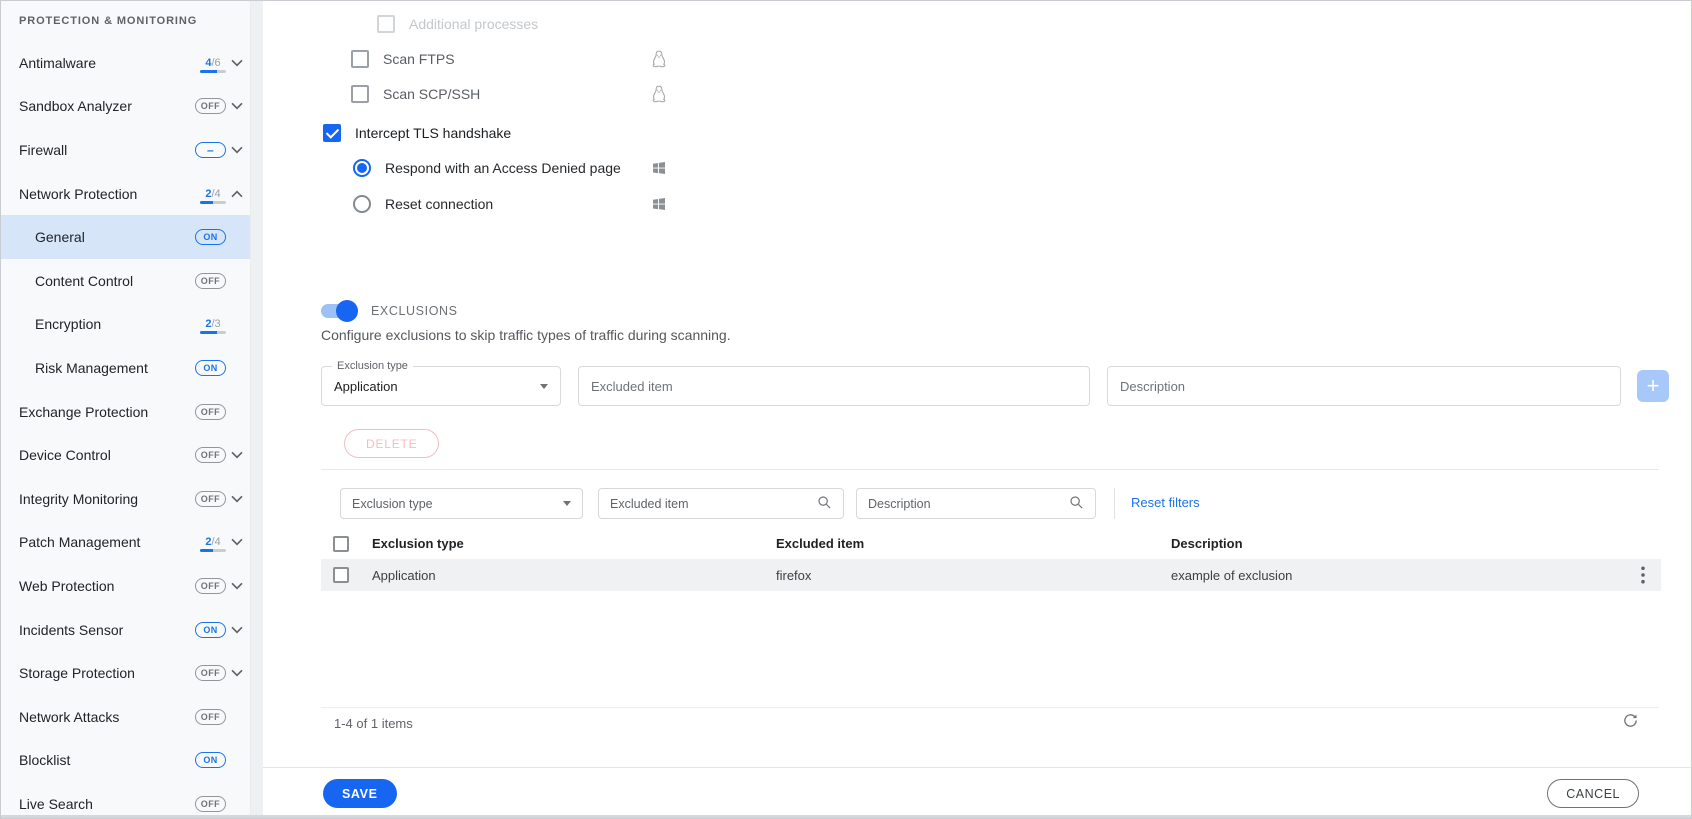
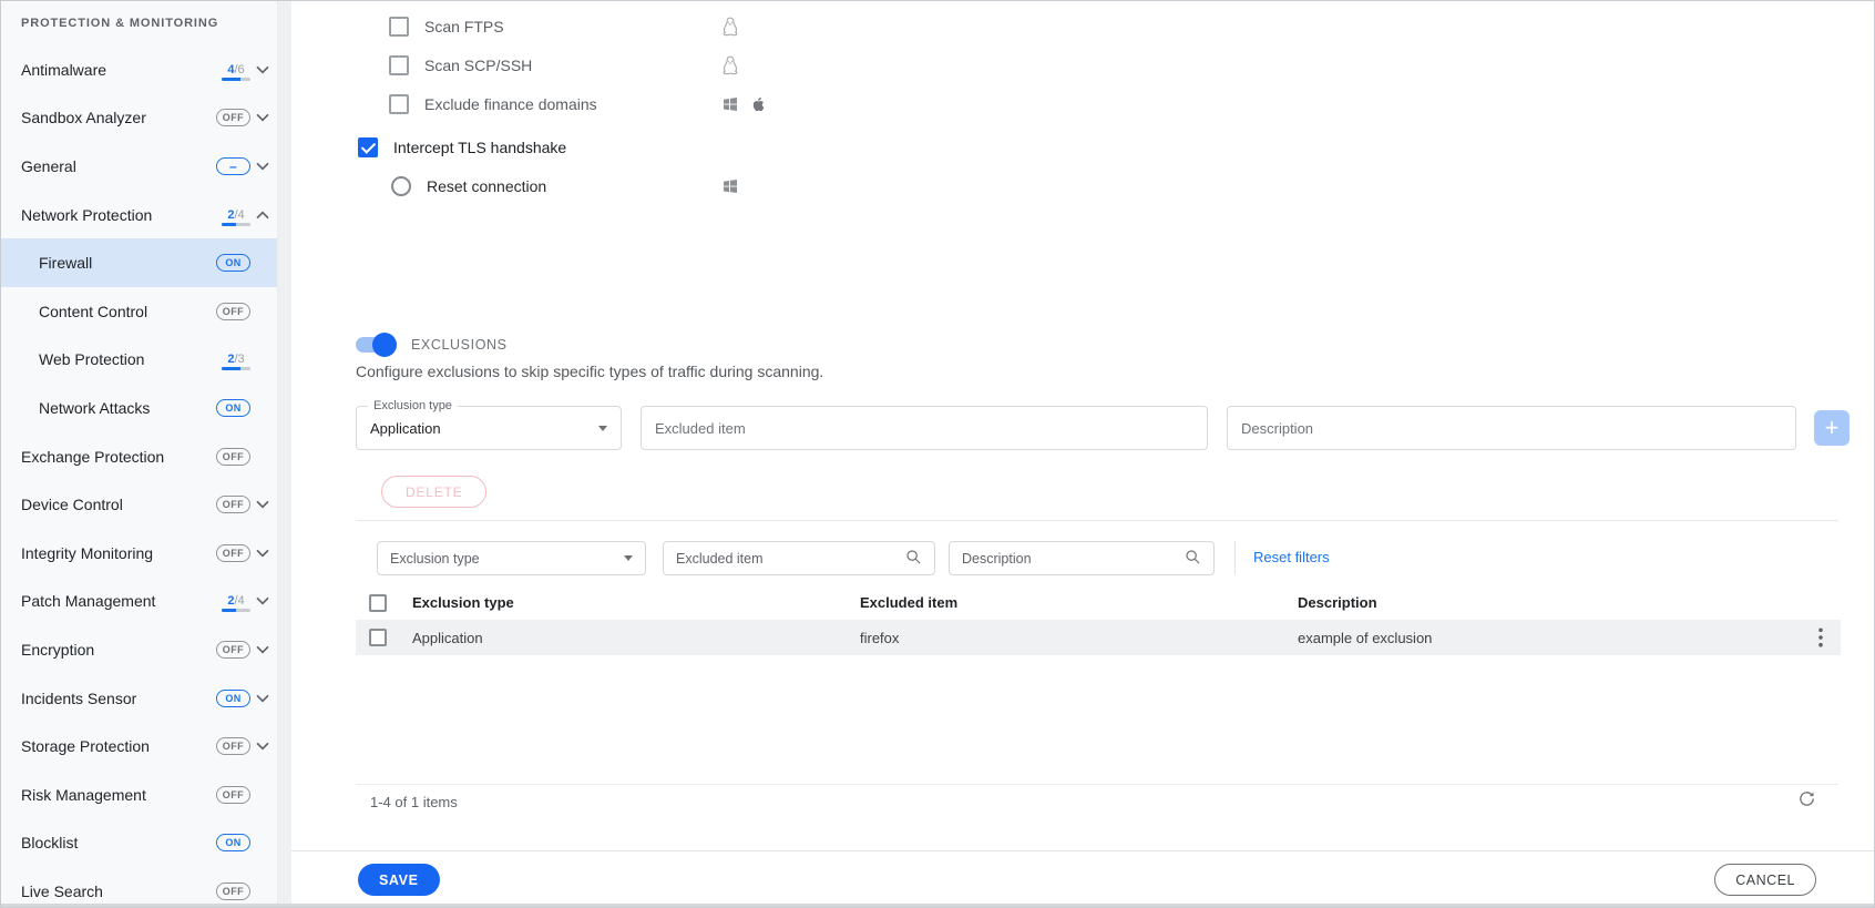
  PROTECTION & MONITORING
  Antimalware
  4/6
  Sandbox Analyzer
  OFF
- Firewall
+ General
  –
  Network Protection
  2/4
- General
+ Firewall
  ON
  Content Control
  OFF
- Encryption
+ Web Protection
  2/3
- Risk Management
+ Network Attacks
  ON
  Exchange Protection
  OFF
  Device Control
  OFF
  Integrity Monitoring
  OFF
  Patch Management
  2/4
- Web Protection
+ Encryption
  OFF
  Incidents Sensor
  ON
  Storage Protection
  OFF
- Network Attacks
+ Risk Management
  OFF
  Blocklist
  ON
  Live Search
  OFF
- Additional processes
  Scan FTPS
  Scan SCP/SSH
+ Exclude finance domains
  Intercept TLS handshake
- Respond with an Access Denied page
  Reset connection
  EXCLUSIONS
- Configure exclusions to skip traffic types of traffic during scanning.
+ Configure exclusions to skip specific types of traffic during scanning.
  Exclusion type
  Application
  Excluded item
  Description
  +
  DELETE
  Exclusion type
  Excluded item
  Description
  Reset filters
  Exclusion type
  Excluded item
  Description
  Application
  firefox
  example of exclusion
  1-4 of 1 items
  SAVE
  CANCEL
